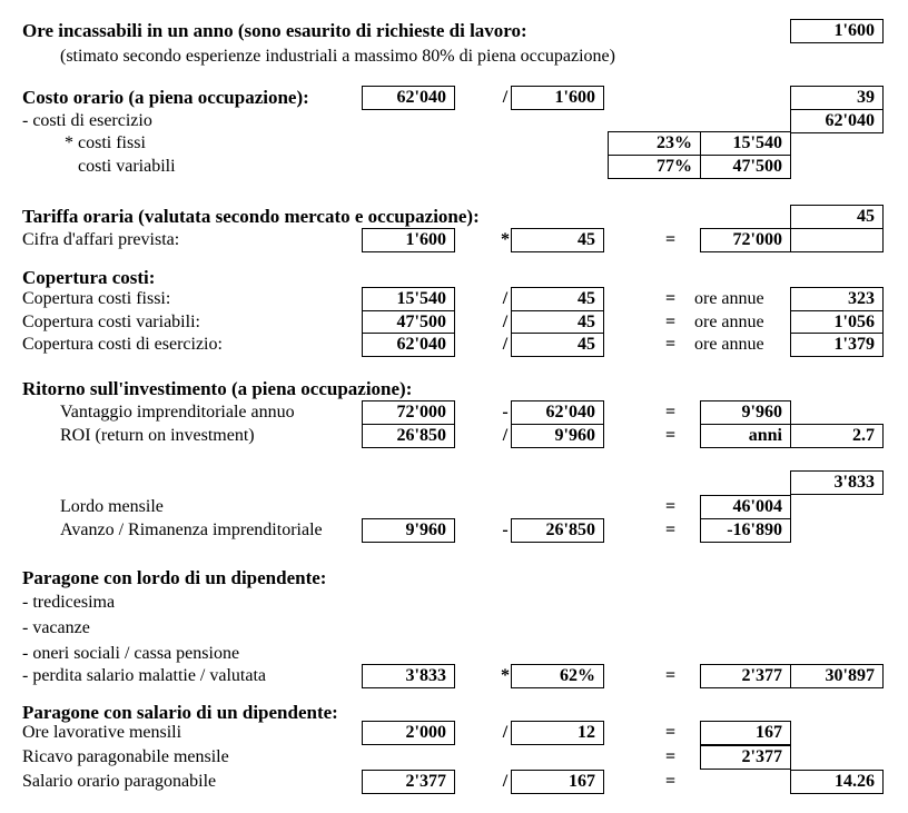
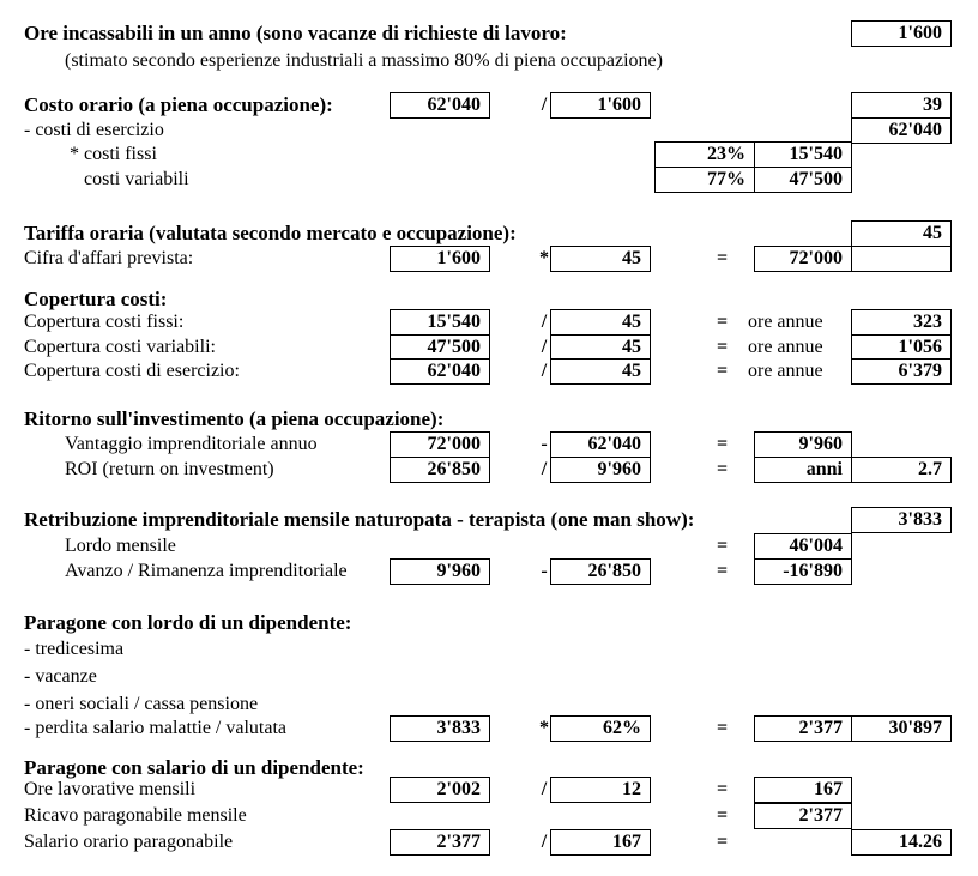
- Ore incassabili in un anno (sono esaurito di richieste di lavoro:
+ Ore incassabili in un anno (sono vacanze di richieste di lavoro:
  1'600
  (stimato secondo esperienze industriali a massimo 80% di piena occupazione)
  Costo orario (a piena occupazione):
  62'040
  /
  1'600
  39
  - costi di esercizio
  62'040
  * costi fissi
  23%
  15'540
  costi variabili
  77%
  47'500
  Tariffa oraria (valutata secondo mercato e occupazione):
  45
  Cifra d'affari prevista:
  1'600
  *
  45
  =
  72'000
  Copertura costi:
  Copertura costi fissi:
  15'540
  /
  45
  =
  ore annue
  323
  Copertura costi variabili:
  47'500
  /
  45
  =
  ore annue
  1'056
  Copertura costi di esercizio:
  62'040
  /
  45
  =
  ore annue
- 1'379
+ 6'379
  Ritorno sull'investimento (a piena occupazione):
  Vantaggio imprenditoriale annuo
  72'000
  -
  62'040
  =
  9'960
  ROI (return on investment)
  26'850
  /
  9'960
  =
  anni
  2.7
+ Retribuzione imprenditoriale mensile naturopata - terapista (one man show):
  3'833
  Lordo mensile
  =
  46'004
  Avanzo / Rimanenza imprenditoriale
  9'960
  -
  26'850
  =
  -16'890
  Paragone con lordo di un dipendente:
  - tredicesima
  - vacanze
  - oneri sociali / cassa pensione
  - perdita salario malattie / valutata
  3'833
  *
  62%
  =
  2'377
  30'897
  Paragone con salario di un dipendente:
  Ore lavorative mensili
- 2'000
+ 2'002
  /
  12
  =
  167
  Ricavo paragonabile mensile
  =
  2'377
  Salario orario paragonabile
  2'377
  /
  167
  =
  14.26
